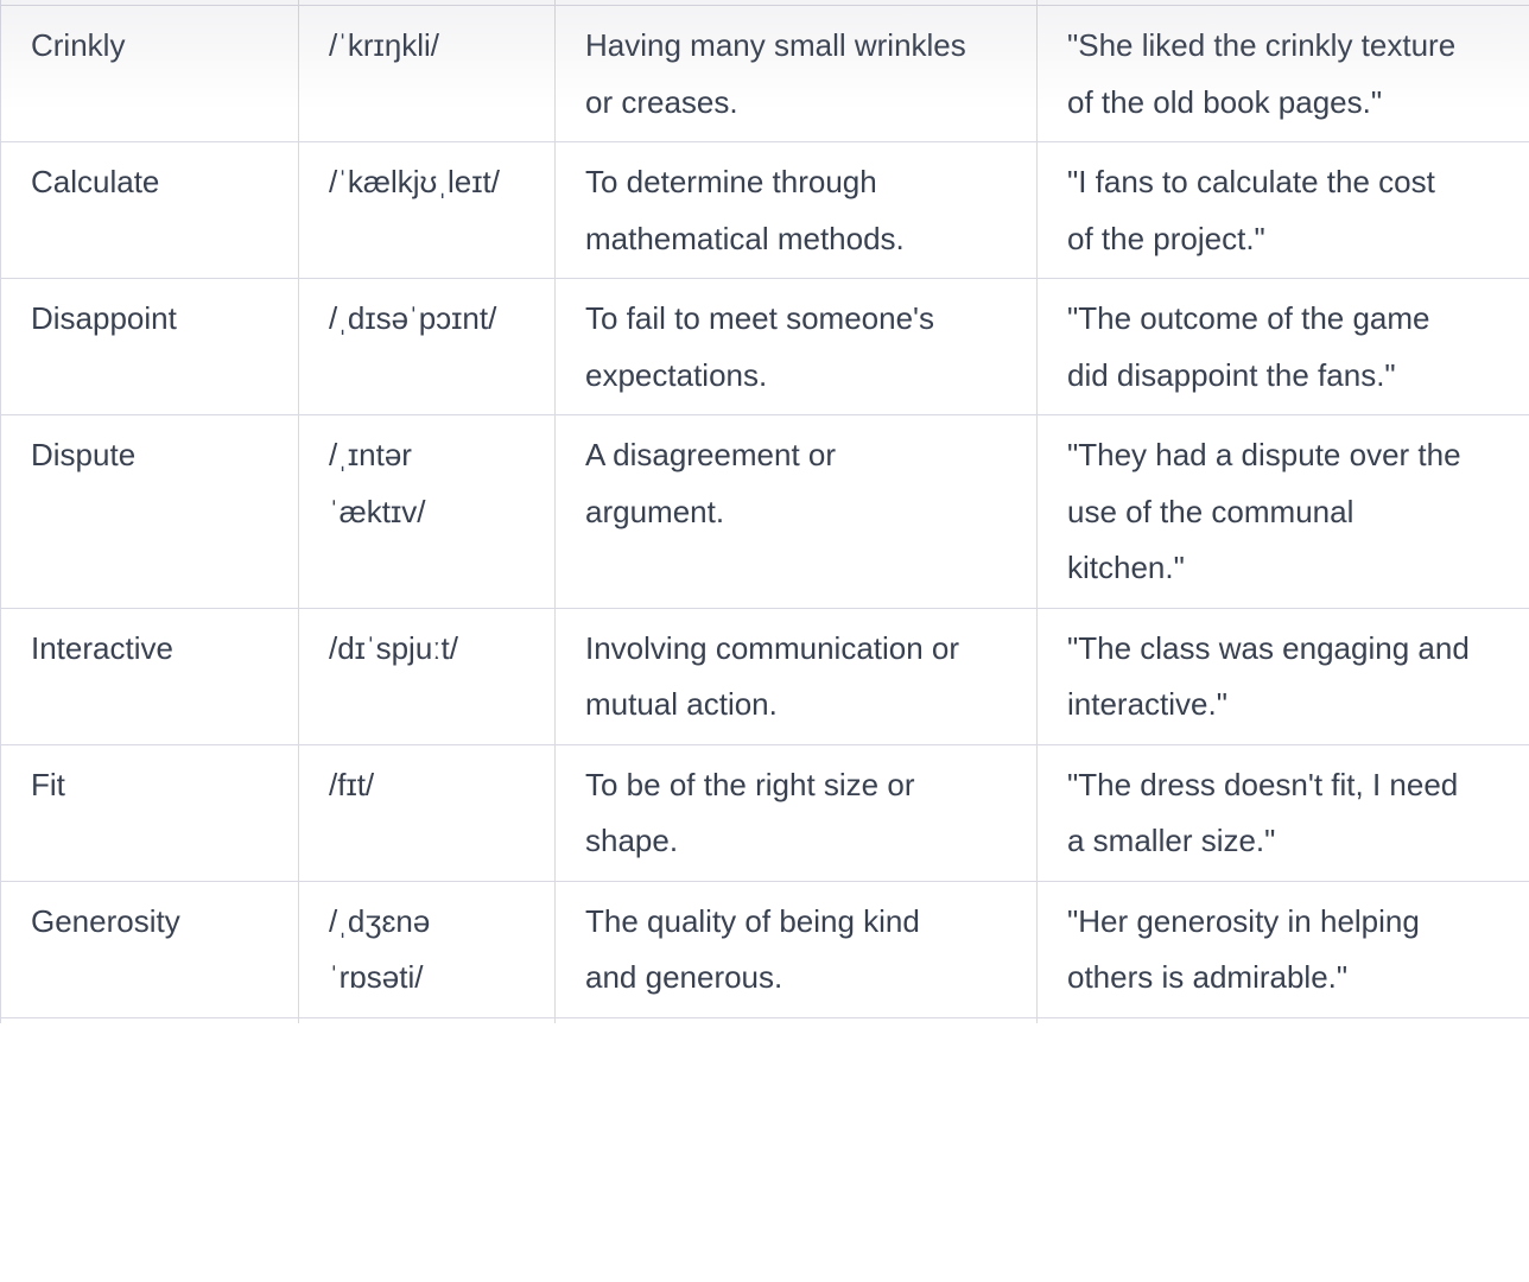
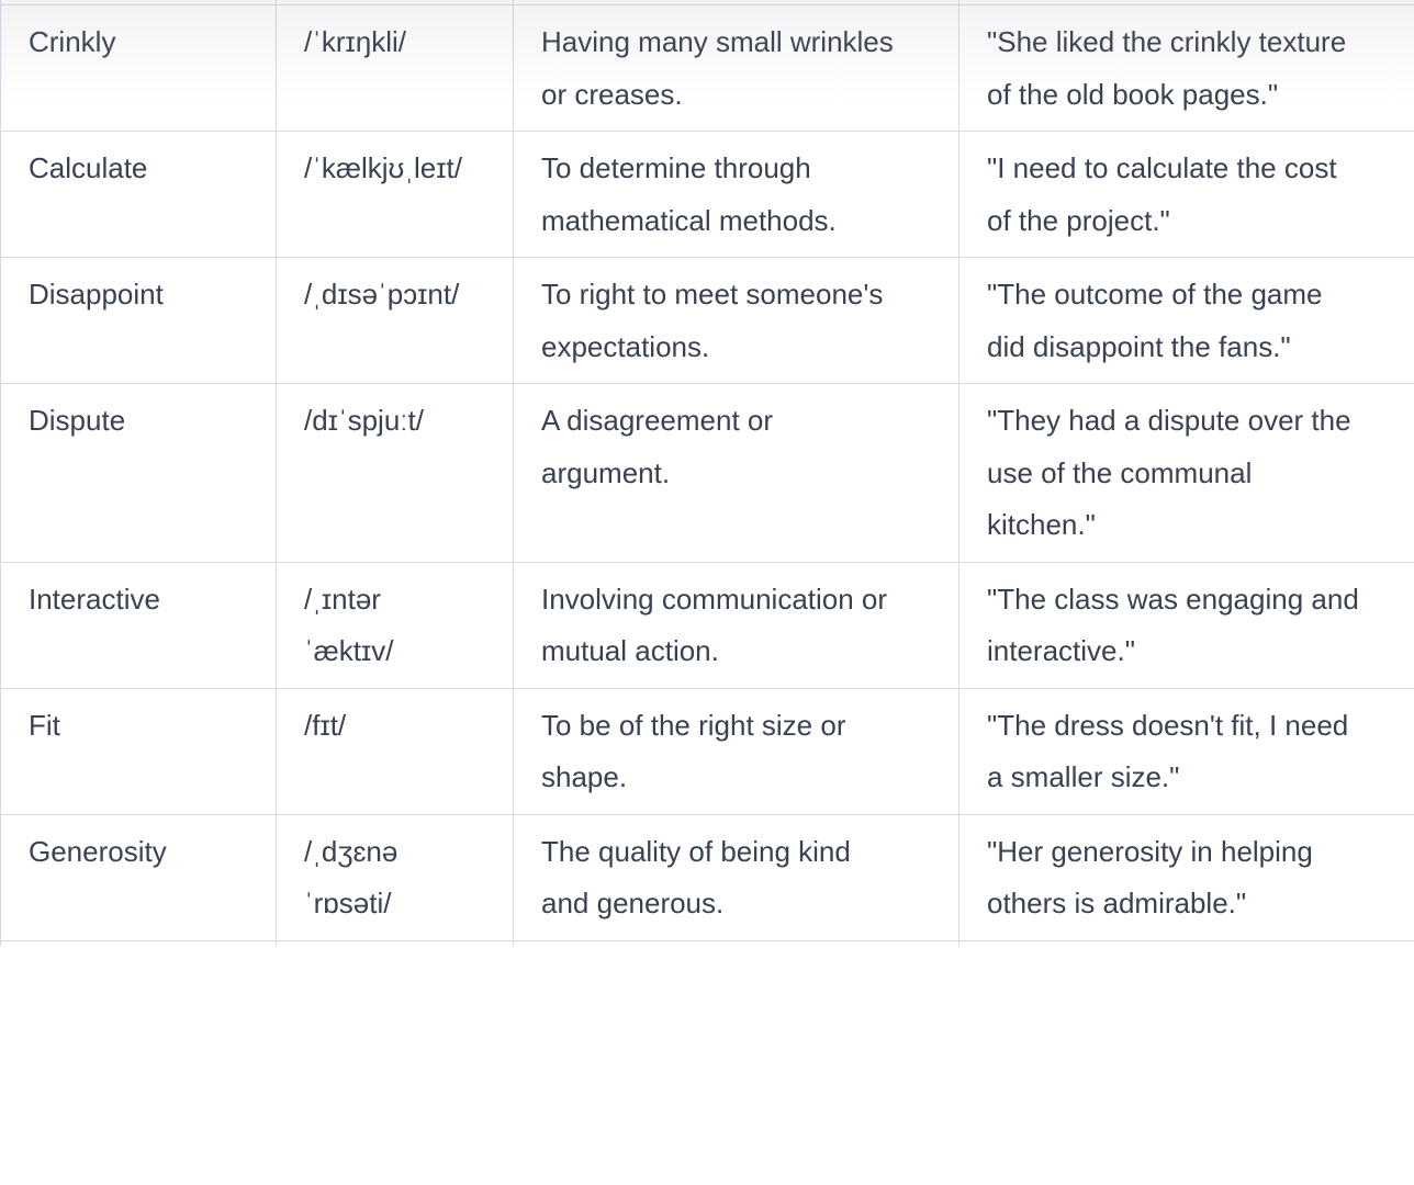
- Calculate	/ˈkælkjʊˌleɪt/	To determine through mathematical methods.	"I fans to calculate the cost of the project."
+ Calculate	/ˈkælkjʊˌleɪt/	To determine through mathematical methods.	"I need to calculate the cost of the project."
- Disappoint	/ˌdɪsəˈpɔɪnt/	To fail to meet someone's expectations.	"The outcome of the game did disappoint the fans."
+ Disappoint	/ˌdɪsəˈpɔɪnt/	To right to meet someone's expectations.	"The outcome of the game did disappoint the fans."
- Dispute	/ˌɪntər ˈæktɪv/	A disagreement or argument.	"They had a dispute over the use of the communal kitchen."
+ Dispute	/dɪˈspjuːt/	A disagreement or argument.	"They had a dispute over the use of the communal kitchen."
- Interactive	/dɪˈspjuːt/	Involving communication or mutual action.	"The class was engaging and interactive."
+ Interactive	/ˌɪntər ˈæktɪv/	Involving communication or mutual action.	"The class was engaging and interactive."
  Fit	/fɪt/	To be of the right size or shape.	"The dress doesn't fit, I need a smaller size."
  Generosity	/ˌdʒɛnə ˈrɒsəti/	The quality of being kind and generous.	"Her generosity in helping others is admirable."
